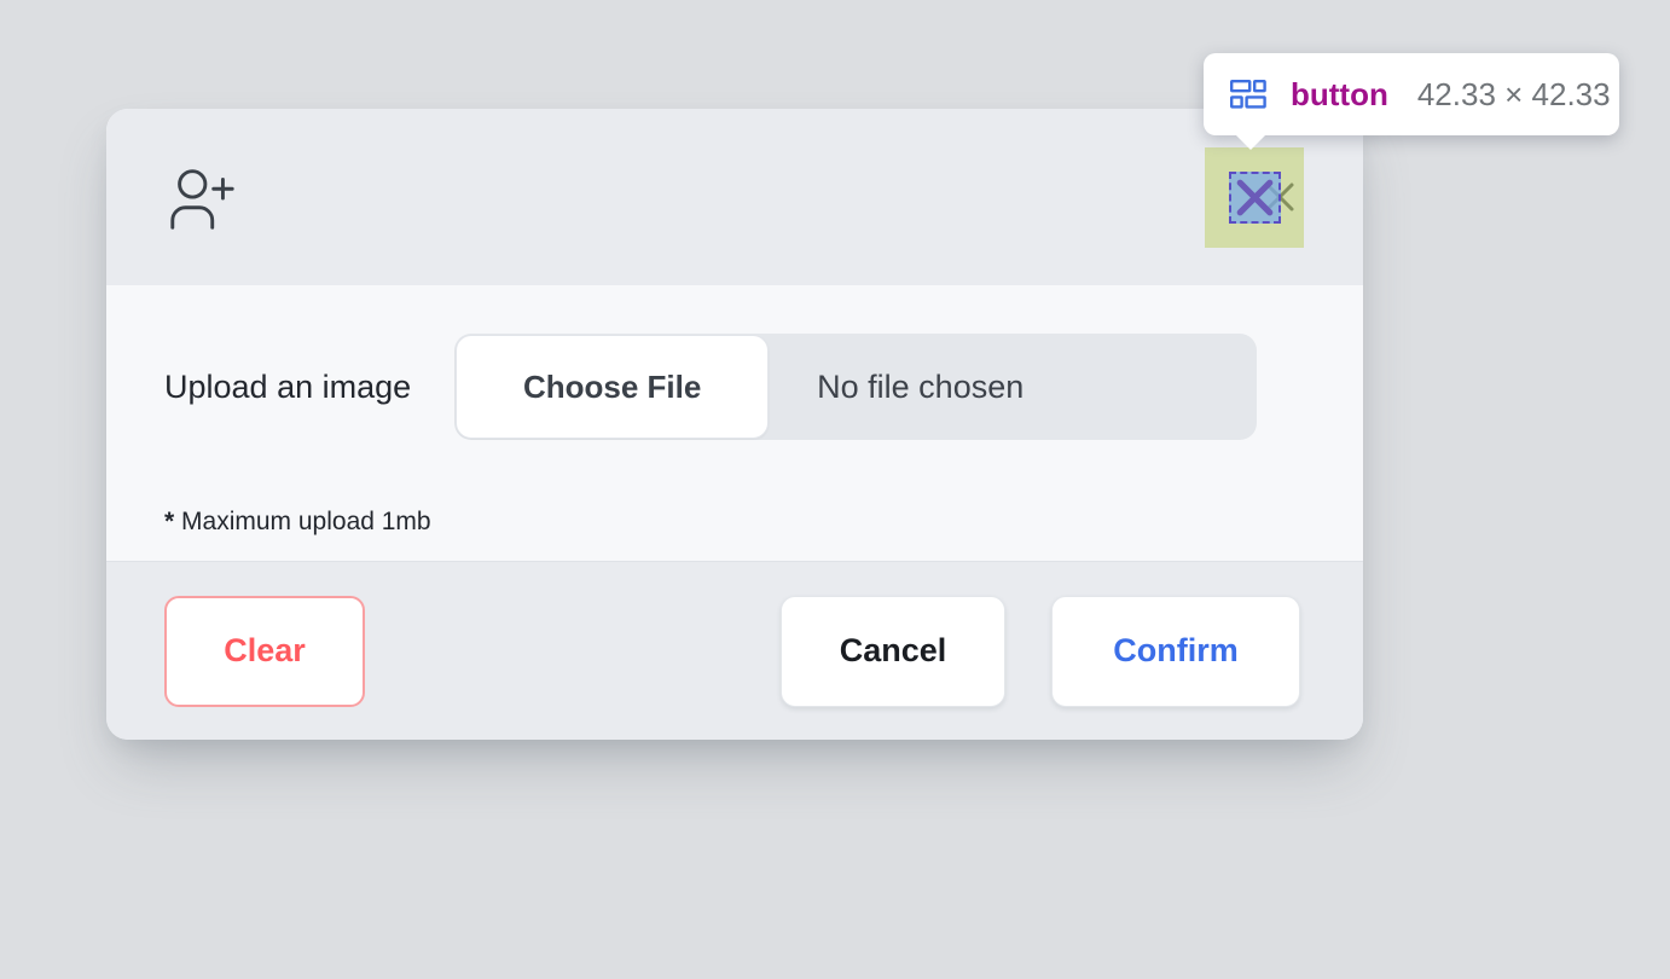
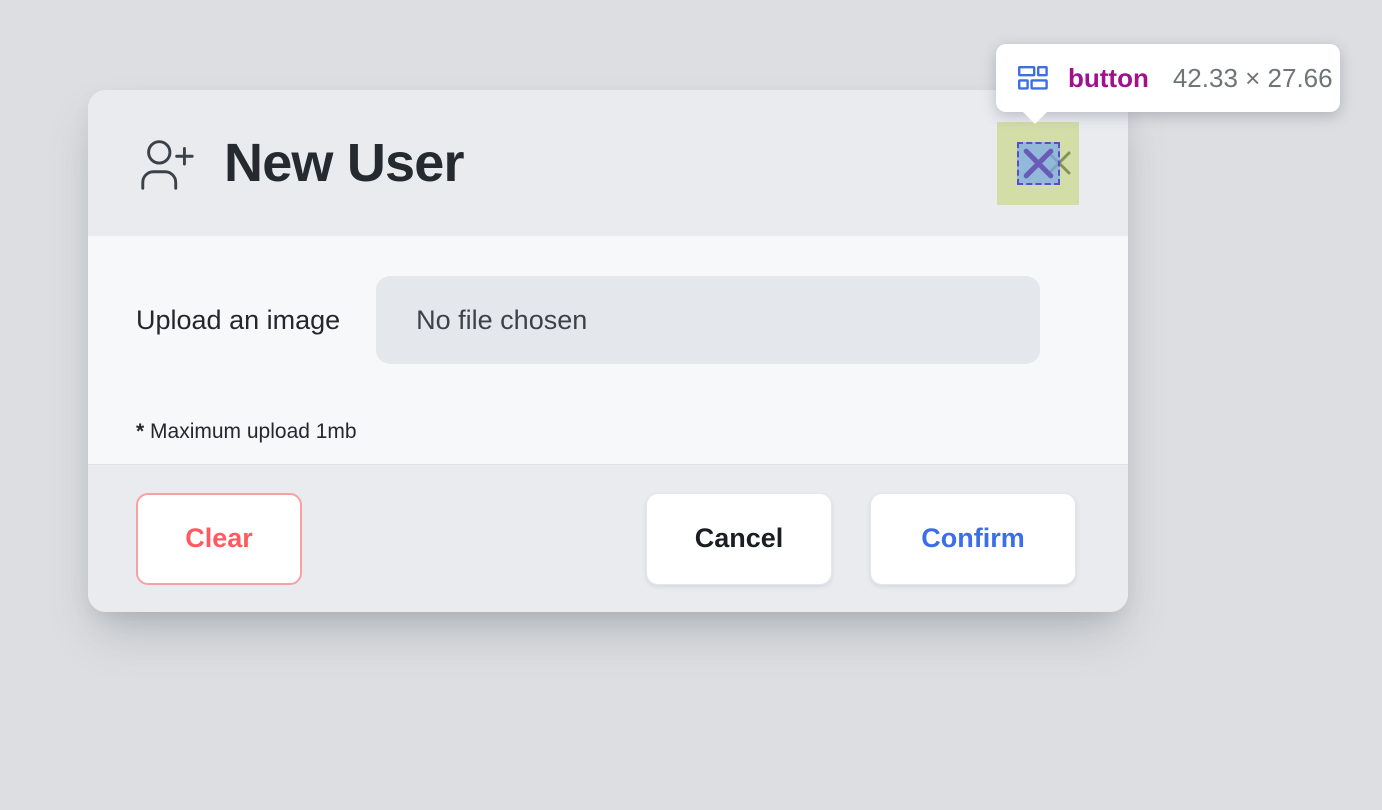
+ New User
  Upload an image
- Choose File
  No file chosen
  * Maximum upload 1mb
  Clear
  Cancel
  Confirm
  button
- 42.33 × 42.33
+ 42.33 × 27.66
